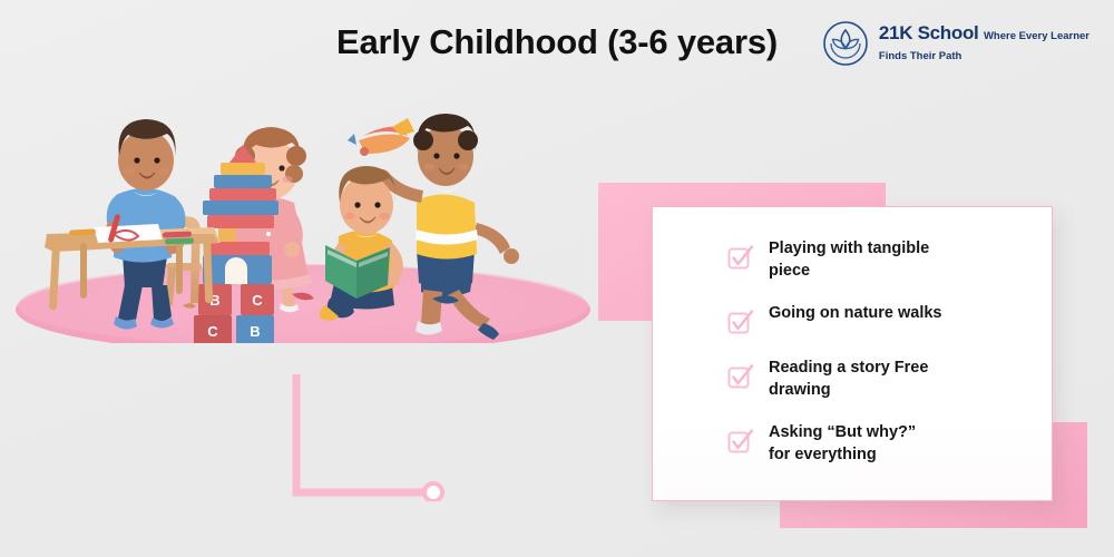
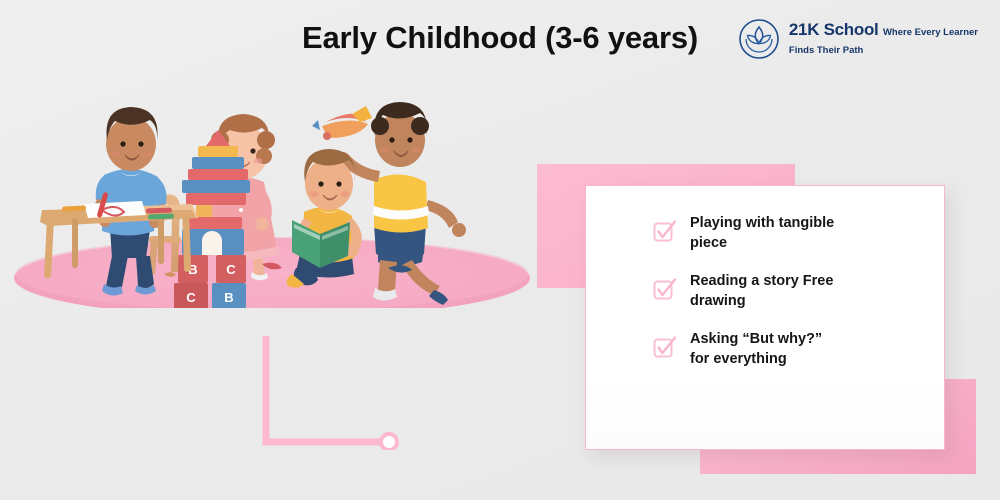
  Early Childhood (3-6 years)
  21K School Where Every Learner
  Finds Their Path
  B
  C
  C
  B
  Playing with tangible
  piece
- Going on nature walks
  Reading a story Free
  drawing
  Asking “But why?”
  for everything
